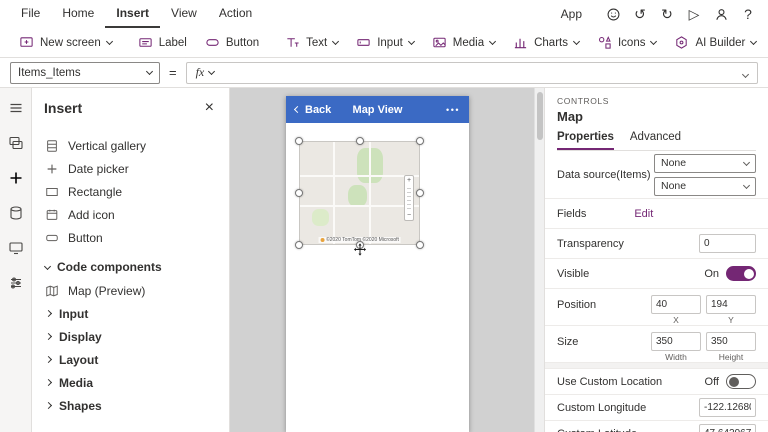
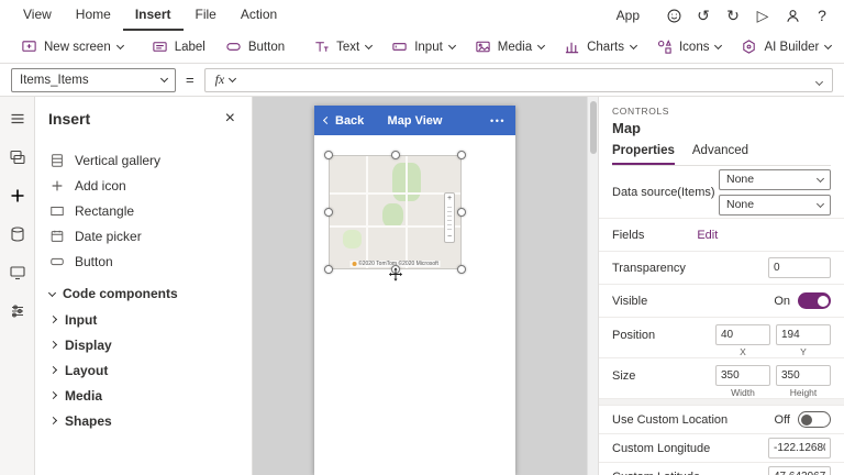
- File
+ View
  Home
  Insert
- View
+ File
  Action
  App
  ↺
  ↻
  ▷
  ?
  New screen
  Label
  Button
  Text
  Input
  Media
  Charts
  Icons
  AI Builder
  Items_Items
  =
  fx
  Insert
  ×
  Vertical gallery
- Date picker
+ Add icon
  Rectangle
- Add icon
+ Date picker
  Button
  Code components
- Map (Preview)
  Input
  Display
  Layout
  Media
  Shapes
  Back
  Map View
  •••
  CONTROLS
  Map
  Properties
  Advanced
  Data source(Items)
  None
  None
  Fields
  Edit
  Transparency
  0
  Visible
  On
  Position
  40
  X
  194
  Y
  Size
  350
  Width
  350
  Height
  Use Custom Location
  Off
  Custom Longitude
  -122.1268
